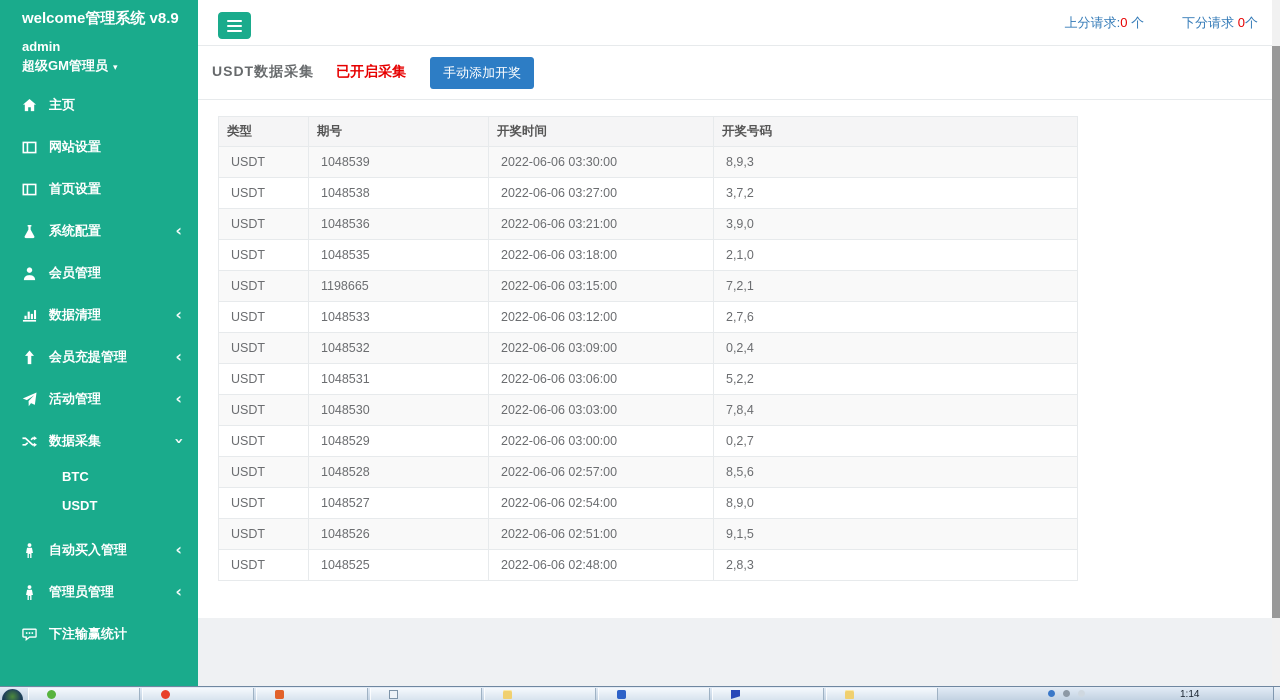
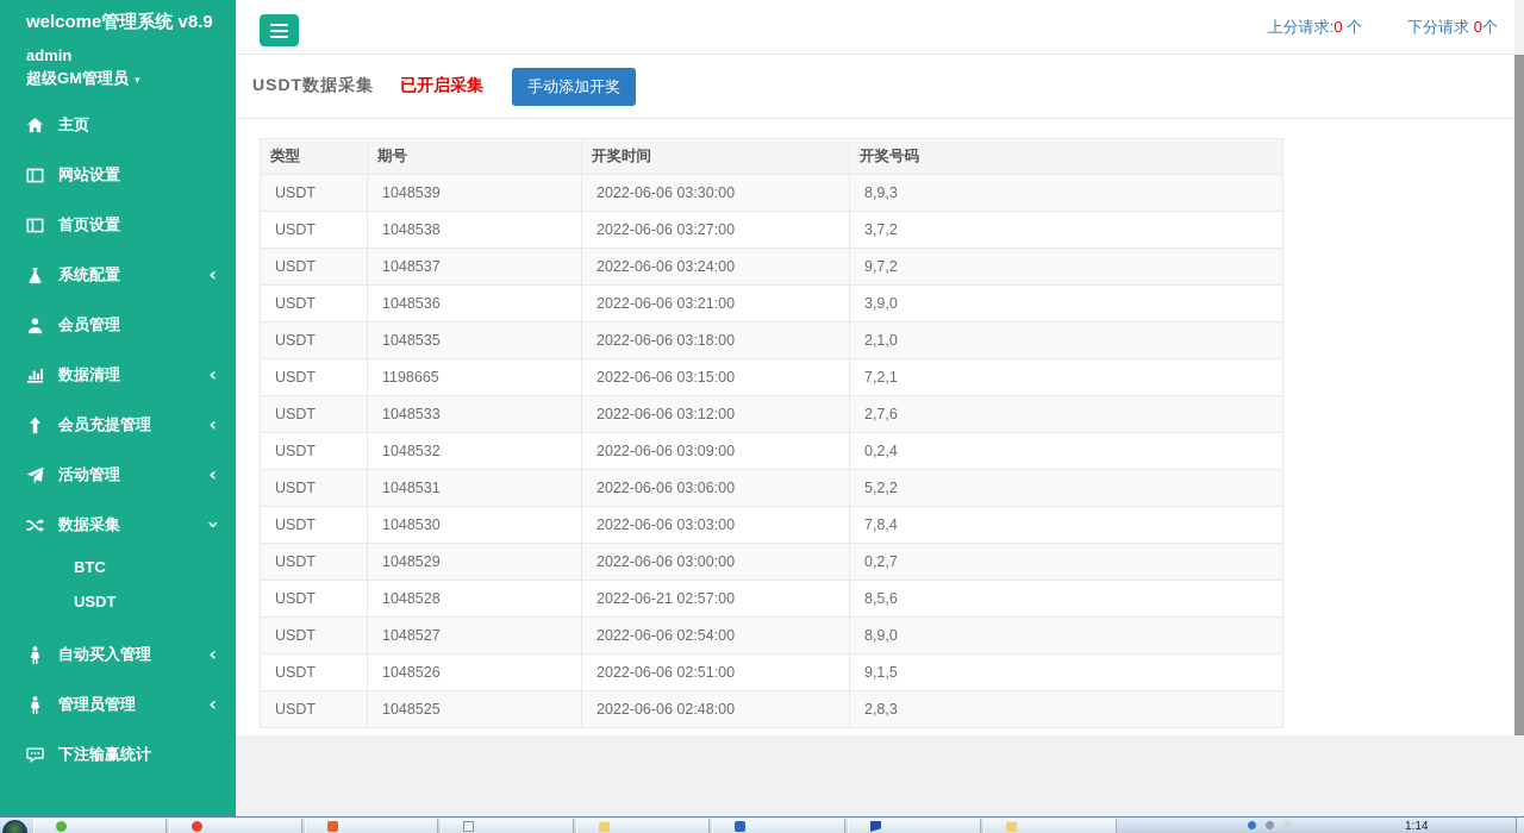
  welcome管理系统 v8.9
  admin
  超级GM管理员 ▾
  主页
  网站设置
  首页设置
  系统配置
  ‹
  会员管理
  数据清理
  ‹
  会员充提管理
  ‹
  活动管理
  ‹
  数据采集
  BTC
  USDT
  自动买入管理
  ‹
  管理员管理
  ‹
  下注输赢统计
  上分请求:0 个
  下分请求 0个
  USDT数据采集
  已开启采集
  手动添加开奖
  类型	期号	开奖时间	开奖号码
  USDT	1048539	2022-06-06 03:30:00	8,9,3
  USDT	1048538	2022-06-06 03:27:00	3,7,2
+ USDT	1048537	2022-06-06 03:24:00	9,7,2
  USDT	1048536	2022-06-06 03:21:00	3,9,0
  USDT	1048535	2022-06-06 03:18:00	2,1,0
  USDT	1198665	2022-06-06 03:15:00	7,2,1
  USDT	1048533	2022-06-06 03:12:00	2,7,6
  USDT	1048532	2022-06-06 03:09:00	0,2,4
  USDT	1048531	2022-06-06 03:06:00	5,2,2
  USDT	1048530	2022-06-06 03:03:00	7,8,4
  USDT	1048529	2022-06-06 03:00:00	0,2,7
- USDT	1048528	2022-06-06 02:57:00	8,5,6
+ USDT	1048528	2022-06-21 02:57:00	8,5,6
  USDT	1048527	2022-06-06 02:54:00	8,9,0
  USDT	1048526	2022-06-06 02:51:00	9,1,5
  USDT	1048525	2022-06-06 02:48:00	2,8,3
  1:14
